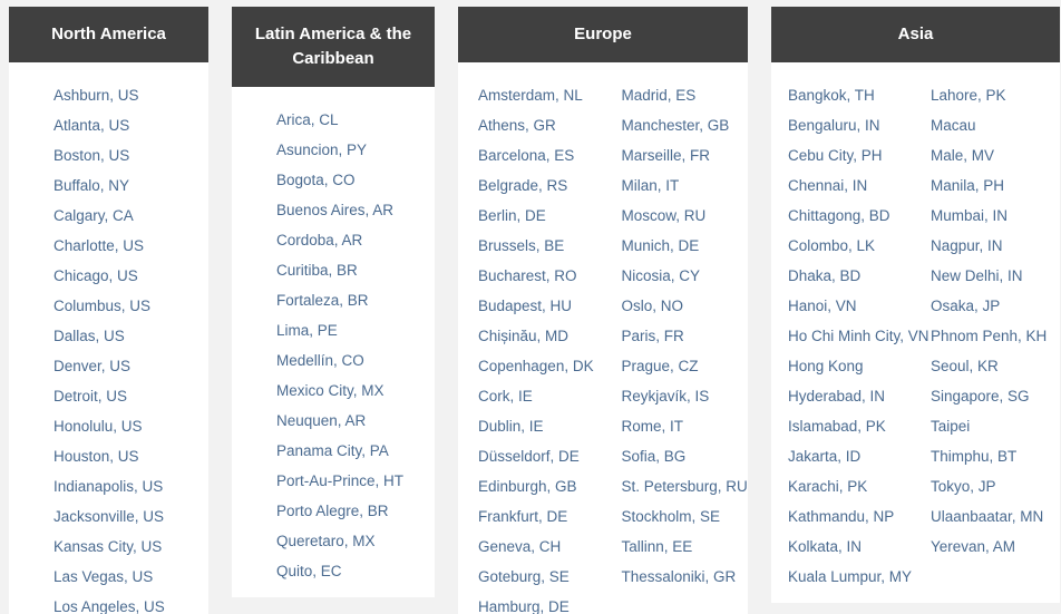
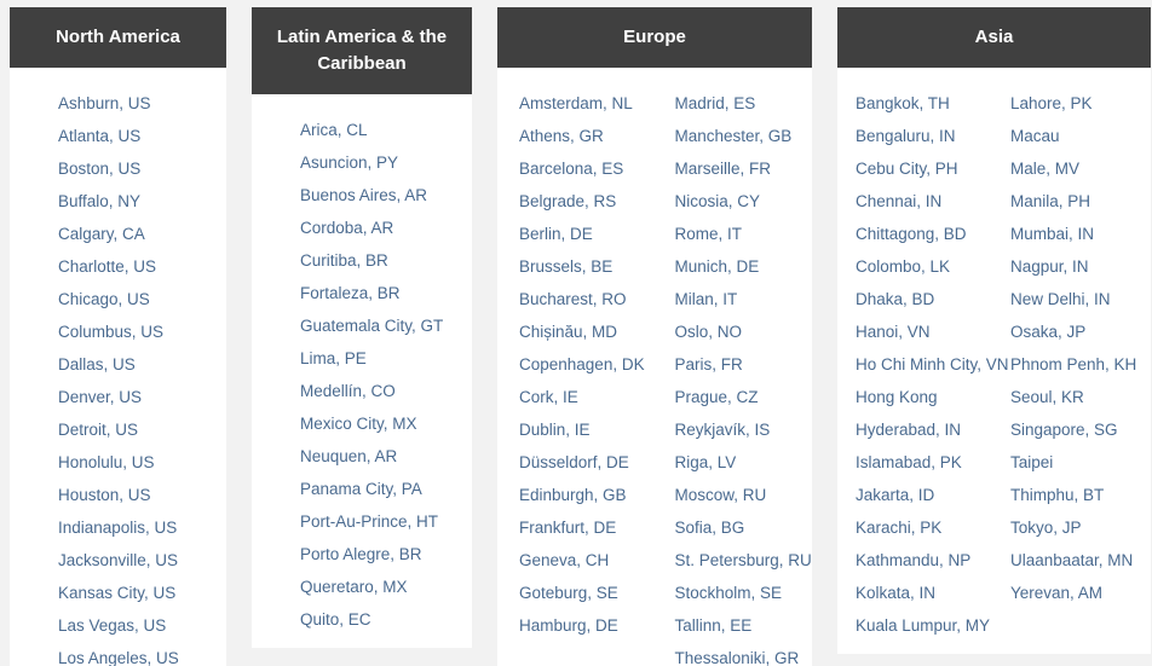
  North America
  Ashburn, US
  Atlanta, US
  Boston, US
  Buffalo, NY
  Calgary, CA
  Charlotte, US
  Chicago, US
  Columbus, US
  Dallas, US
  Denver, US
  Detroit, US
  Honolulu, US
  Houston, US
  Indianapolis, US
  Jacksonville, US
  Kansas City, US
  Las Vegas, US
  Los Angeles, US
  Latin America & the Caribbean
  Arica, CL
  Asuncion, PY
- Bogota, CO
  Buenos Aires, AR
  Cordoba, AR
  Curitiba, BR
  Fortaleza, BR
+ Guatemala City, GT
  Lima, PE
  Medellín, CO
  Mexico City, MX
  Neuquen, AR
  Panama City, PA
  Port-Au-Prince, HT
  Porto Alegre, BR
  Queretaro, MX
  Quito, EC
  Europe
  Amsterdam, NL
  Athens, GR
  Barcelona, ES
  Belgrade, RS
  Berlin, DE
  Brussels, BE
  Bucharest, RO
- Budapest, HU
  Chișinău, MD
  Copenhagen, DK
  Cork, IE
  Dublin, IE
  Düsseldorf, DE
  Edinburgh, GB
  Frankfurt, DE
  Geneva, CH
  Goteburg, SE
  Hamburg, DE
  Madrid, ES
  Manchester, GB
  Marseille, FR
- Milan, IT
+ Nicosia, CY
- Moscow, RU
+ Rome, IT
  Munich, DE
- Nicosia, CY
+ Milan, IT
  Oslo, NO
  Paris, FR
  Prague, CZ
  Reykjavík, IS
+ Riga, LV
- Rome, IT
+ Moscow, RU
  Sofia, BG
  St. Petersburg, RU
  Stockholm, SE
  Tallinn, EE
  Thessaloniki, GR
  Asia
  Bangkok, TH
  Bengaluru, IN
  Cebu City, PH
  Chennai, IN
  Chittagong, BD
  Colombo, LK
  Dhaka, BD
  Hanoi, VN
  Ho Chi Minh City, V
  Hong Kong
  Hyderabad, IN
  Islamabad, PK
  Jakarta, ID
  Karachi, PK
  Kathmandu, NP
  Kolkata, IN
  Kuala Lumpur, MY
  Lahore, PK
  Macau
  Male, MV
  Manila, PH
  Mumbai, IN
  Nagpur, IN
  New Delhi, IN
  Osaka, JP
  Phnom Penh, KH
  Seoul, KR
  Singapore, SG
  Taipei
  Thimphu, BT
  Tokyo, JP
  Ulaanbaatar, MN
  Yerevan, AM
